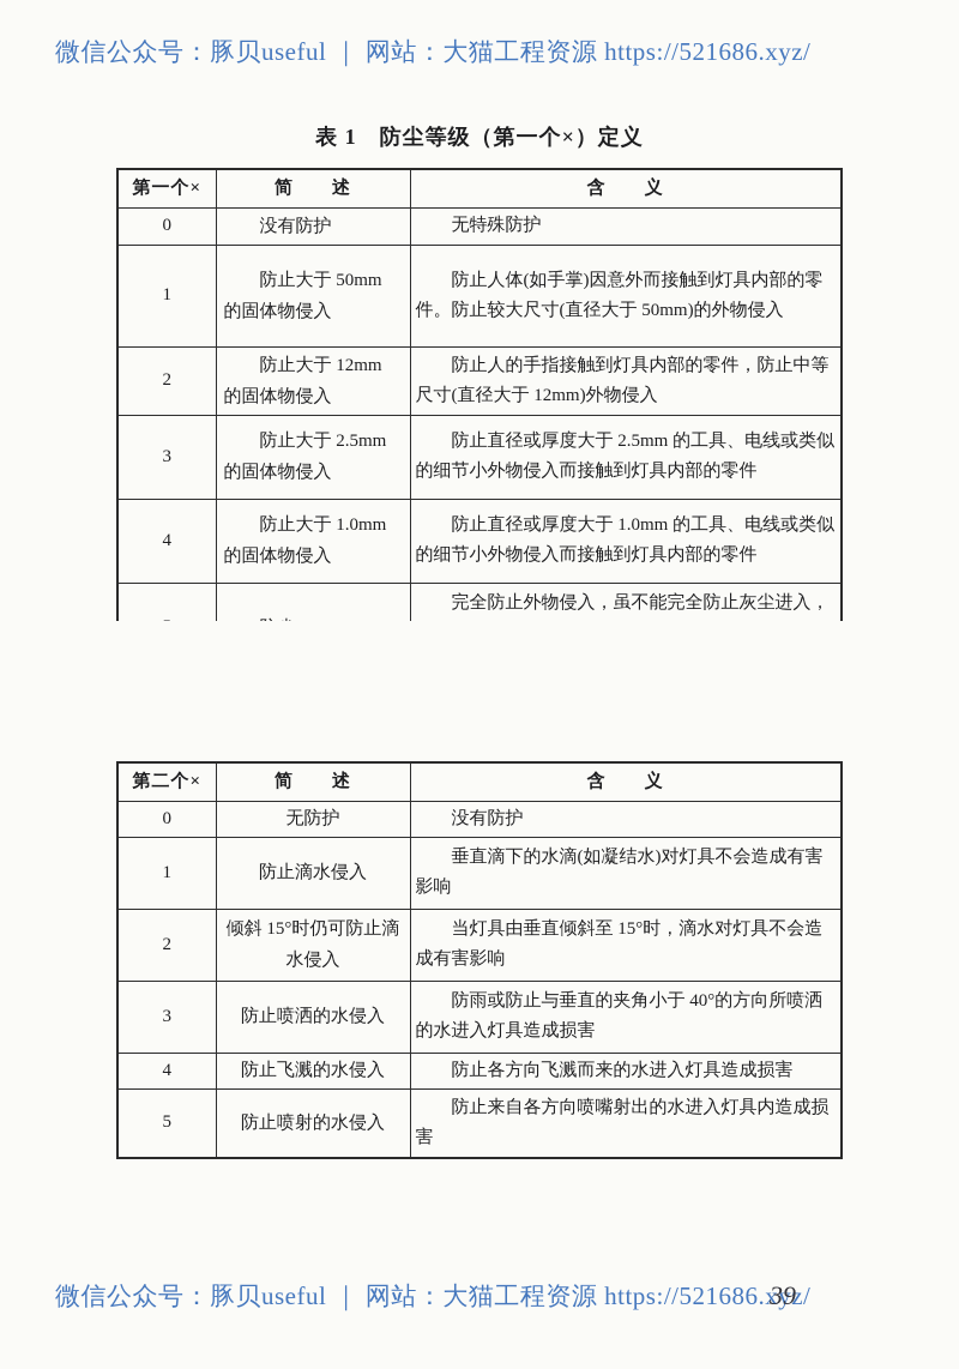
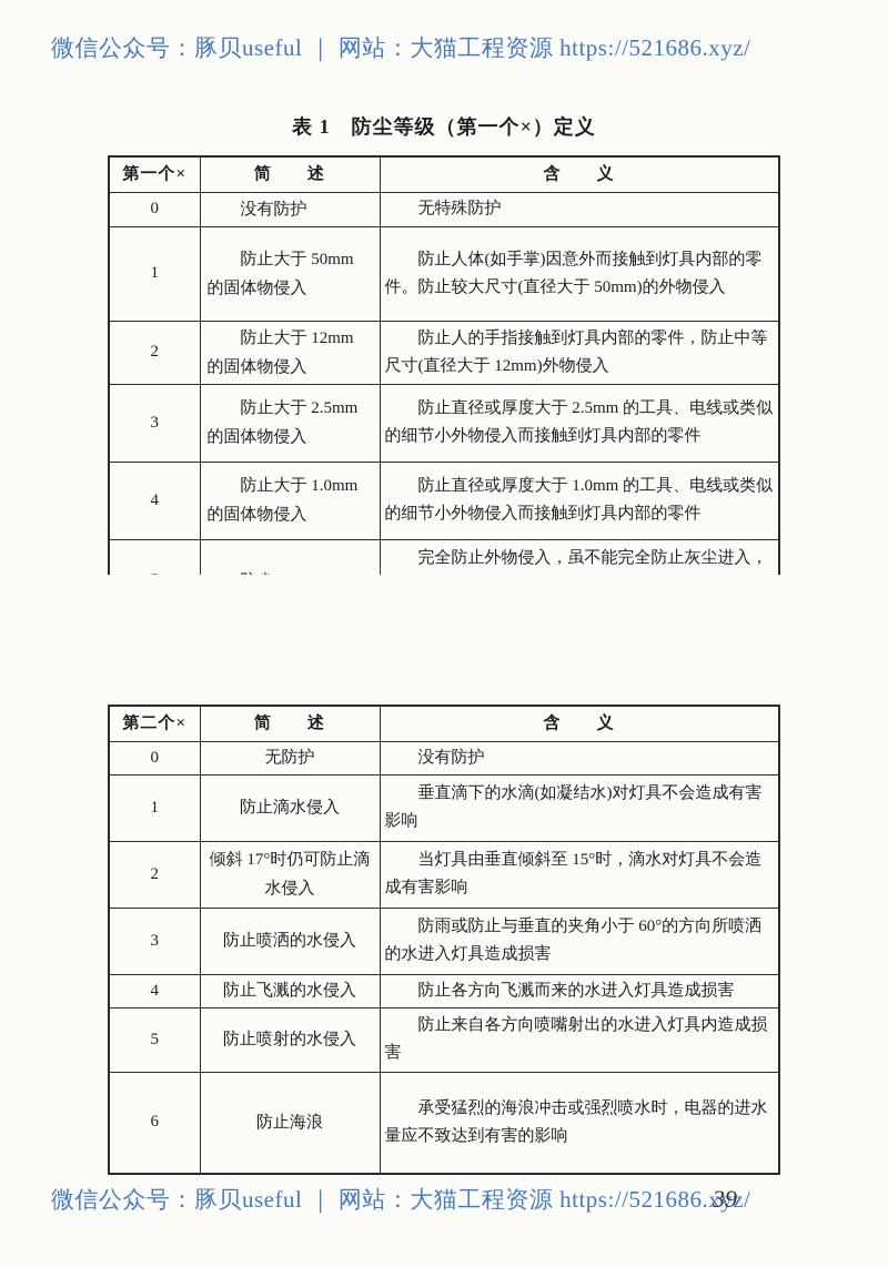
  微信公众号：豚贝useful ｜ 网站：大猫工程资源 https://521686.xyz/
  表 1 防尘等级（第一个×）定义
  第一个×	简 述	含 义
  0	没有防护	无特殊防护
  1	防止大于 50mm 的固体物侵入	防止人体(如手掌)因意外而接触到灯具内部的零件。防止较大尺寸(直径大于 50mm)的外物侵入
  2	防止大于 12mm 的固体物侵入	防止人的手指接触到灯具内部的零件，防止中等尺寸(直径大于 12mm)外物侵入
  3	防止大于 2.5mm 的固体物侵入	防止直径或厚度大于 2.5mm 的工具、电线或类似的细节小外物侵入而接触到灯具内部的零件
  4	防止大于 1.0mm 的固体物侵入	防止直径或厚度大于 1.0mm 的工具、电线或类似的细节小外物侵入而接触到灯具内部的零件
  第二个×	简 述	含 义
  0	无防护	没有防护
  1	防止滴水侵入	垂直滴下的水滴(如凝结水)对灯具不会造成有害影响
- 2	倾斜 15°时仍可防止滴水侵入	当灯具由垂直倾斜至 15°时，滴水对灯具不会造成有害影响
+ 2	倾斜 17°时仍可防止滴水侵入	当灯具由垂直倾斜至 15°时，滴水对灯具不会造成有害影响
- 3	防止喷洒的水侵入	防雨或防止与垂直的夹角小于 40°的方向所喷洒的水进入灯具造成损害
+ 3	防止喷洒的水侵入	防雨或防止与垂直的夹角小于 60°的方向所喷洒的水进入灯具造成损害
  4	防止飞溅的水侵入	防止各方向飞溅而来的水进入灯具造成损害
  5	防止喷射的水侵入	防止来自各方向喷嘴射出的水进入灯具内造成损害
+ 6	防止海浪	承受猛烈的海浪冲击或强烈喷水时，电器的进水量应不致达到有害的影响
  微信公众号：豚贝useful ｜ 网站：大猫工程资源 https://521686.xyz/
  39
